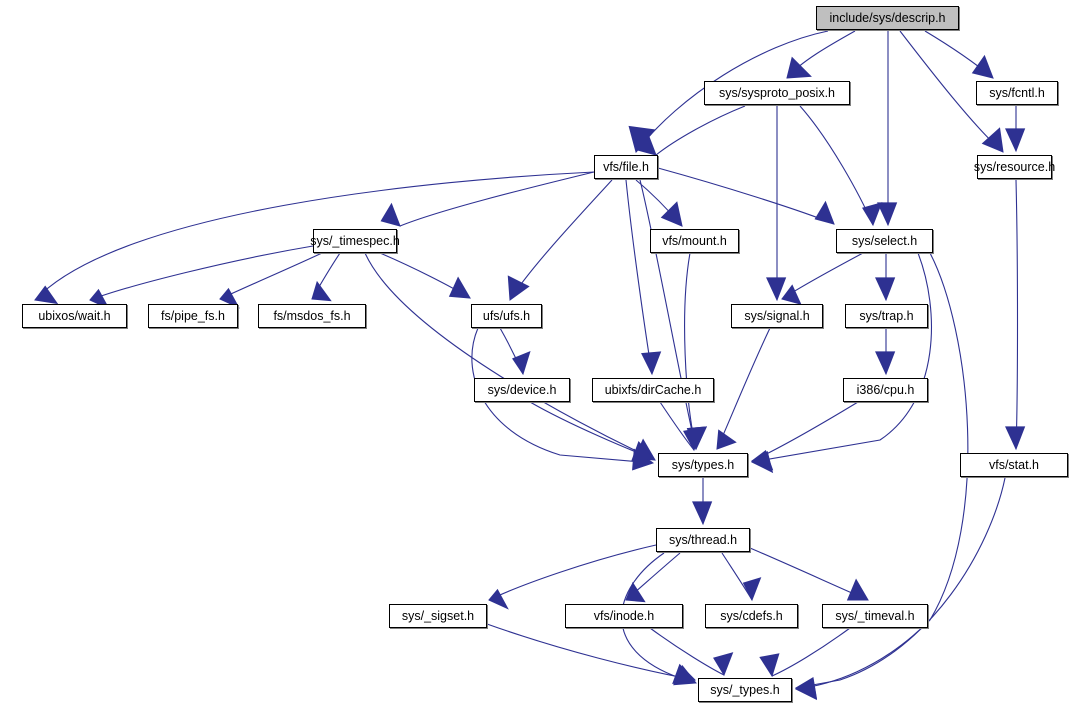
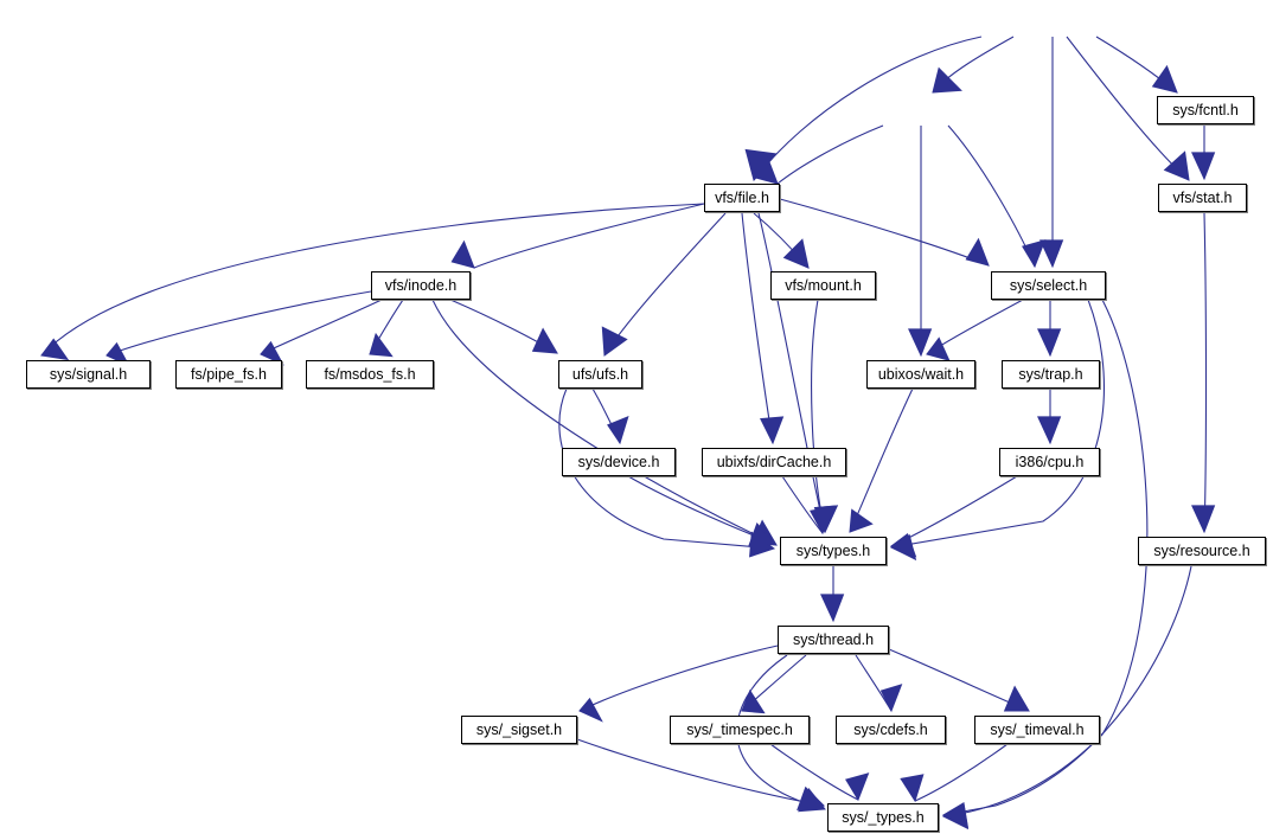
- include/sys/descrip.h
- sys/sysproto_posix.h
  sys/fcntl.h
  vfs/file.h
- sys/resource.h
+ vfs/stat.h
- sys/_timespec.h
+ vfs/inode.h
  vfs/mount.h
  sys/select.h
- ubixos/wait.h
+ sys/signal.h
  fs/pipe_fs.h
  fs/msdos_fs.h
  ufs/ufs.h
- sys/signal.h
+ ubixos/wait.h
  sys/trap.h
  sys/device.h
  ubixfs/dirCache.h
  i386/cpu.h
  sys/types.h
- vfs/stat.h
+ sys/resource.h
  sys/thread.h
  sys/_sigset.h
- vfs/inode.h
+ sys/_timespec.h
  sys/cdefs.h
  sys/_timeval.h
  sys/_types.h
